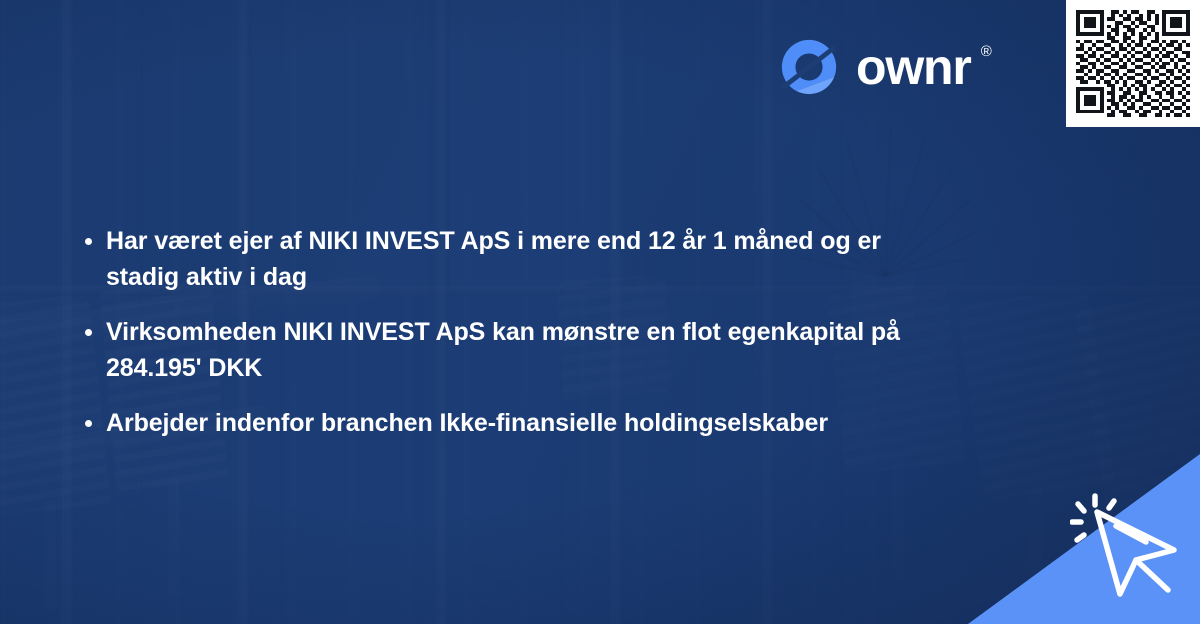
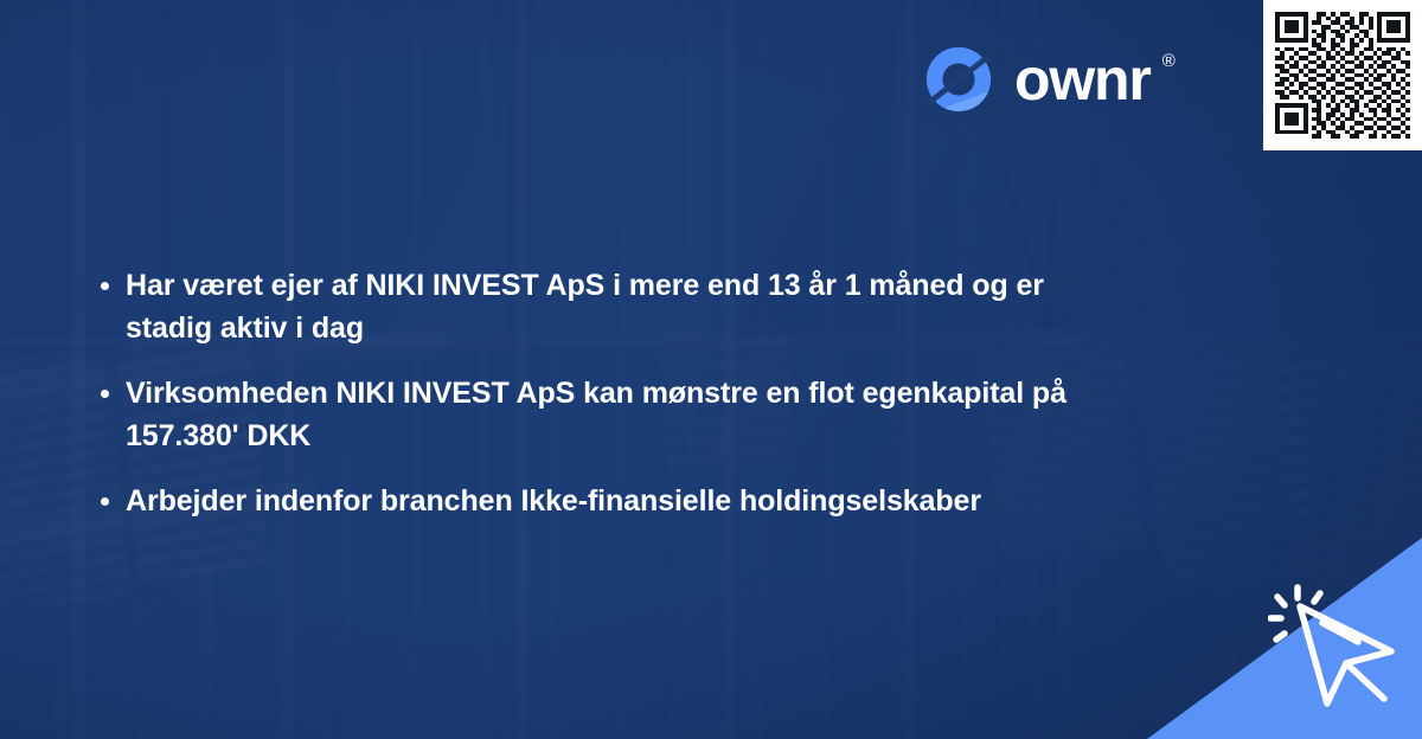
  ownr
  ®
- Har været ejer af NIKI INVEST ApS i mere end 12 år 1 måned og er stadig aktiv i dag
+ Har været ejer af NIKI INVEST ApS i mere end 13 år 1 måned og er stadig aktiv i dag
- Virksomheden NIKI INVEST ApS kan mønstre en flot egenkapital på 284.195' DKK
+ Virksomheden NIKI INVEST ApS kan mønstre en flot egenkapital på 157.380' DKK
  Arbejder indenfor branchen Ikke-finansielle holdingselskaber
